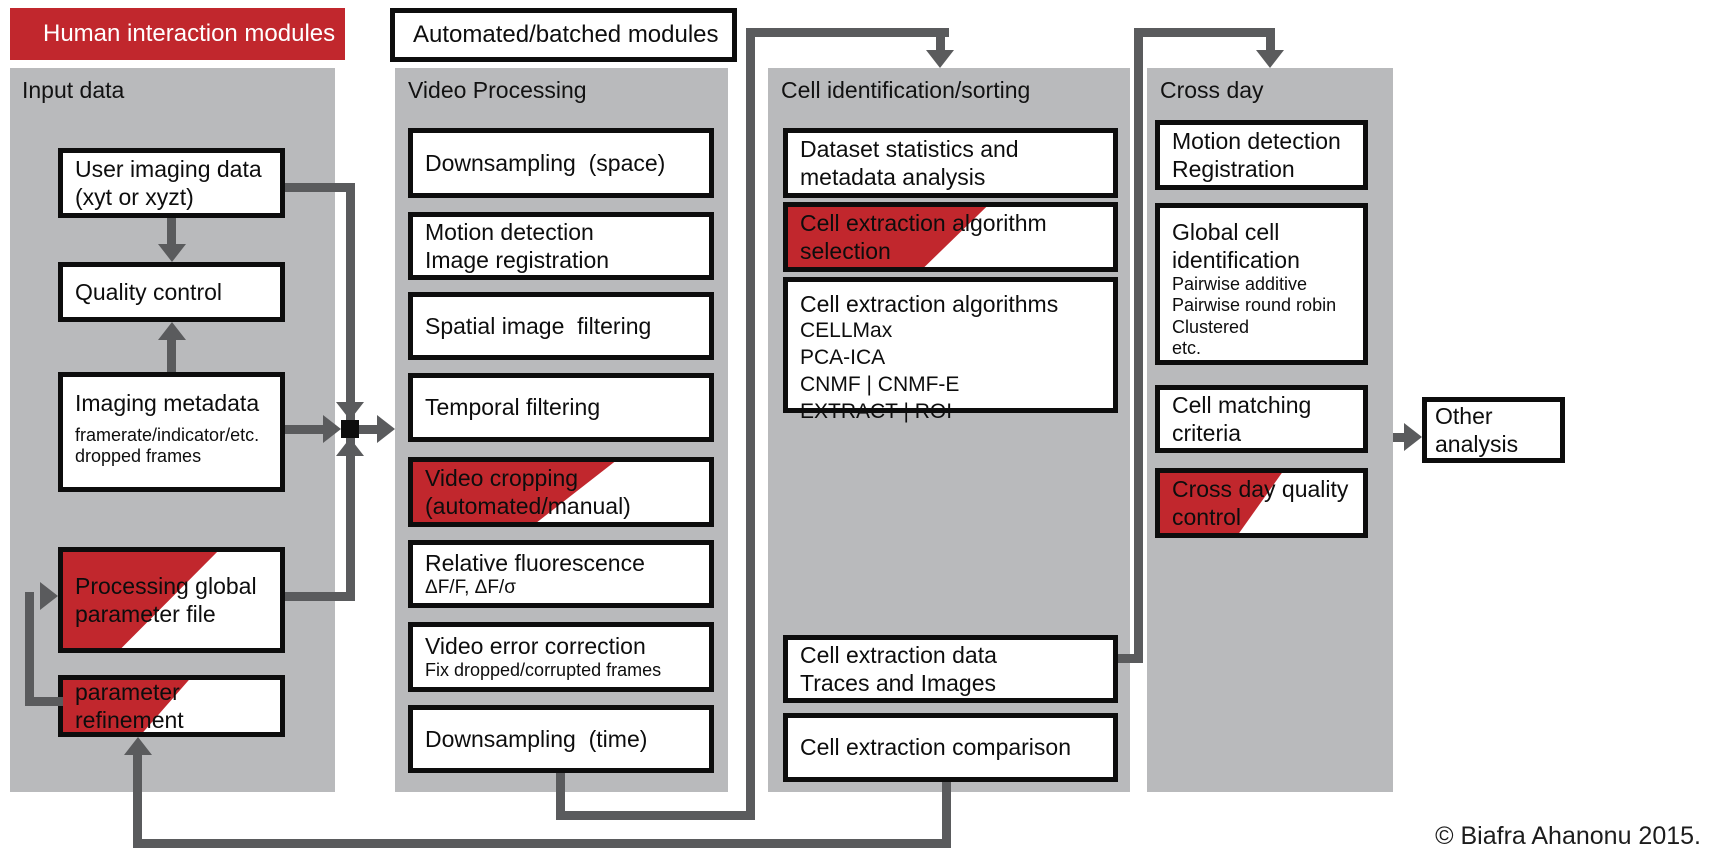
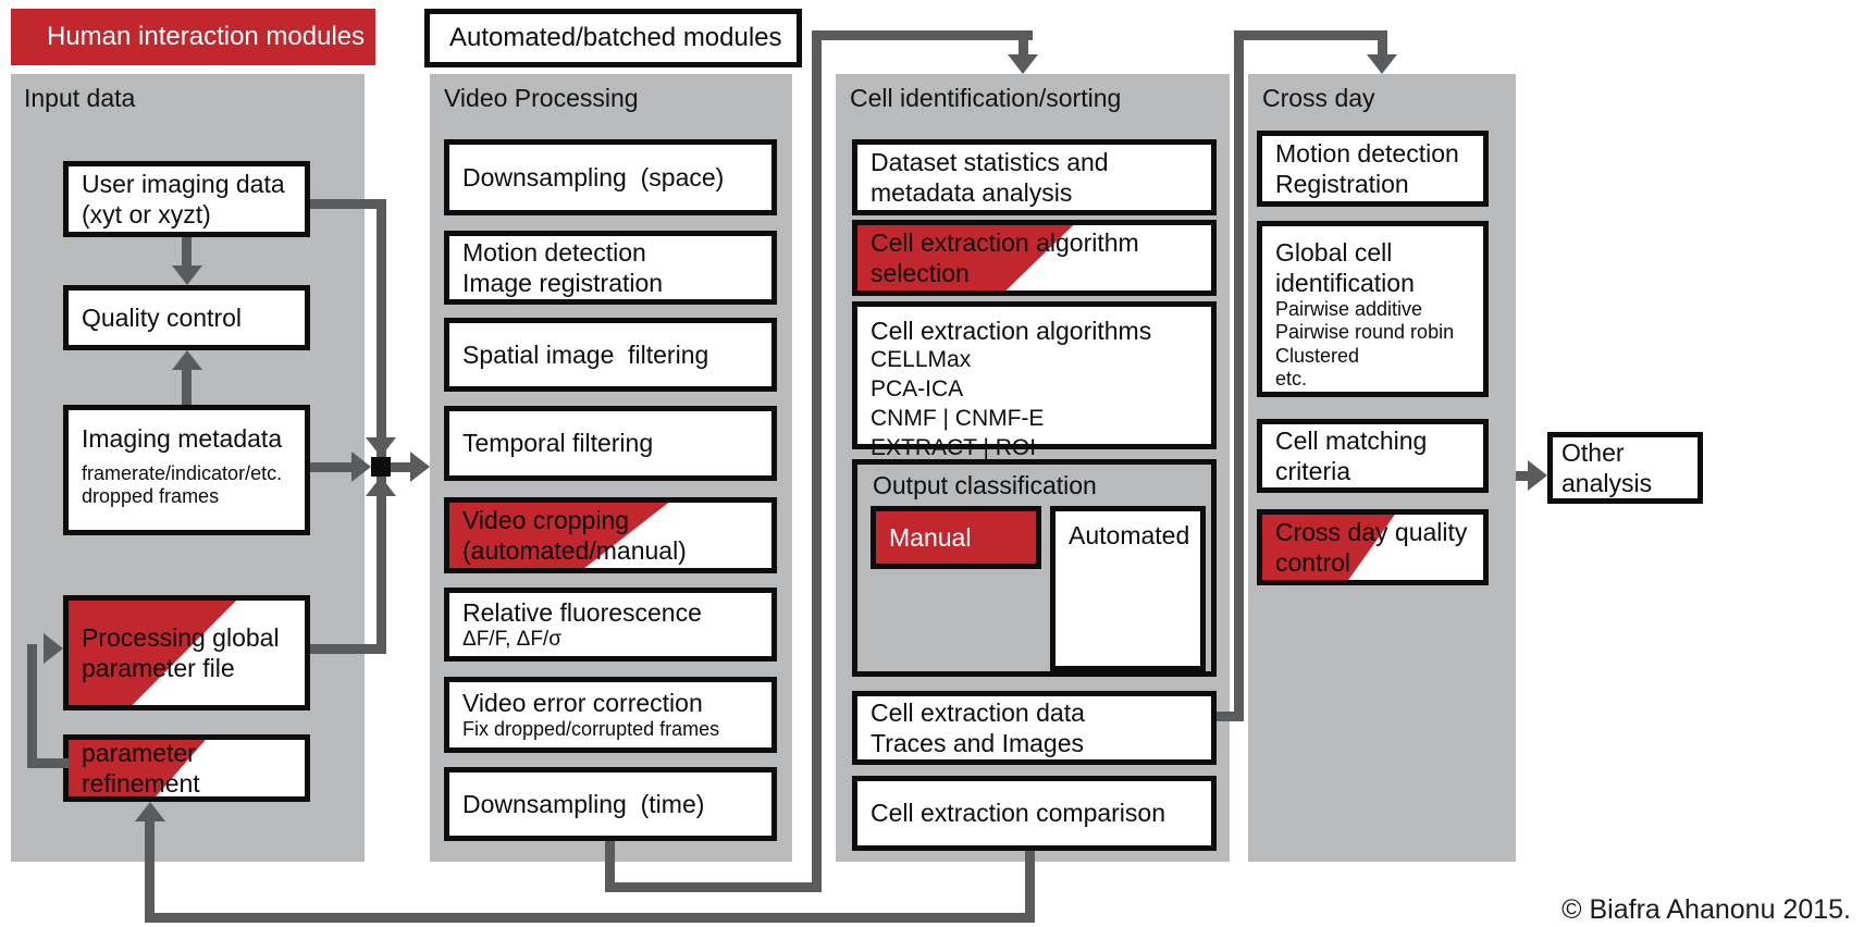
  Human interaction modules
  Automated/batched modules
  Input data
  Video Processing
  Cell identification/sorting
  Cross day
  User imaging data
  (xyt or xyzt)
  Quality control
  Imaging metadata
  framerate/indicator/etc.
  dropped frames
  Processing global
  parameter file
  parameter
  refinement
  Downsampling (space)
  Motion detection
  Image registration
  Spatial image filtering
  Temporal filtering
  Video cropping
  (automated/manual)
  Relative fluorescence
  ΔF/F, ΔF/σ
  Video error correction
  Fix dropped/corrupted frames
  Downsampling (time)
  Dataset statistics and
  metadata analysis
  Cell extraction algorithm
  selection
  Cell extraction algorithms
  CELLMax
  PCA-ICA
  CNMF | CNMF-E
  EXTRACT | ROI
+ Output classification
+ Manual
+ Automated
  Cell extraction data
  Traces and Images
  Cell extraction comparison
  Motion detection
  Registration
  Global cell
  identification
  Pairwise additive
  Pairwise round robin
  Clustered
  etc.
  Cell matching criteria
  Cross day quality
  control
  Other analysis
  © Biafra Ahanonu 2015.
